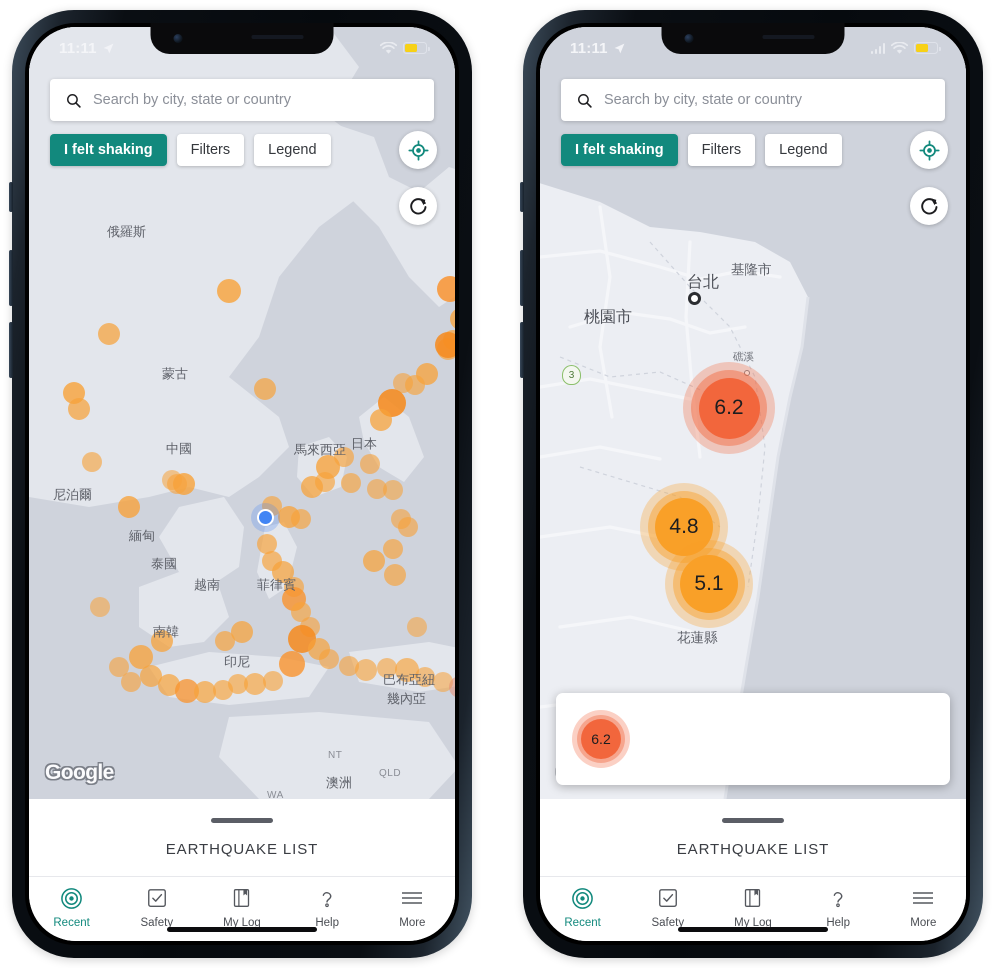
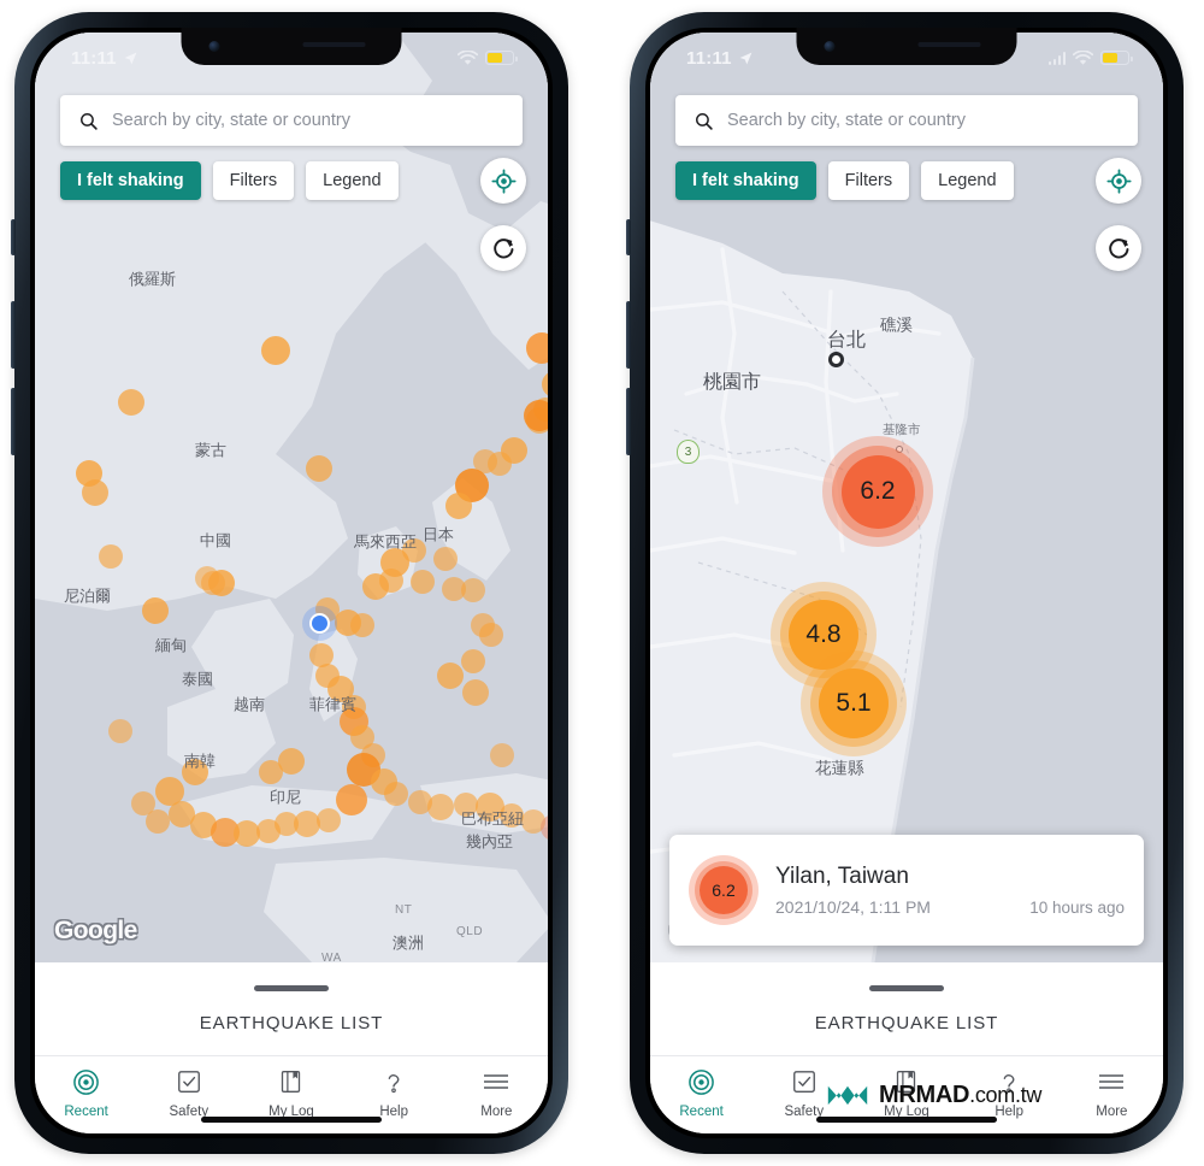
  俄羅斯
  蒙古
  中國
  馬來西亞
  日本
  尼泊爾
  緬甸
  泰國
  越南
  菲律賓
  南韓
  印尼
  巴布亞紐
  幾內亞
  NT
  QLD
  澳洲
  WA
  Google
  Search by city, state or country
  I felt shaking
  Filters
  Legend
  EARTHQUAKE LIST
  Recent
  Safety
  My Log
  Help
  More
  台北
- 基隆市
+ 礁溪
  桃園市
- 礁溪
+ 基隆市
  花蓮縣
  3
  6.2
  4.8
  5.1
  6.2
+ Yilan, Taiwan
+ 2021/10/24, 1:11 PM
+ 10 hours ago
  11:11
  Search by city, state or country
  I felt shaking
  Filters
  Legend
  EARTHQUAKE LIST
  Recent
  Safety
  My Log
  Help
  More
+ MRMAD.com.tw
